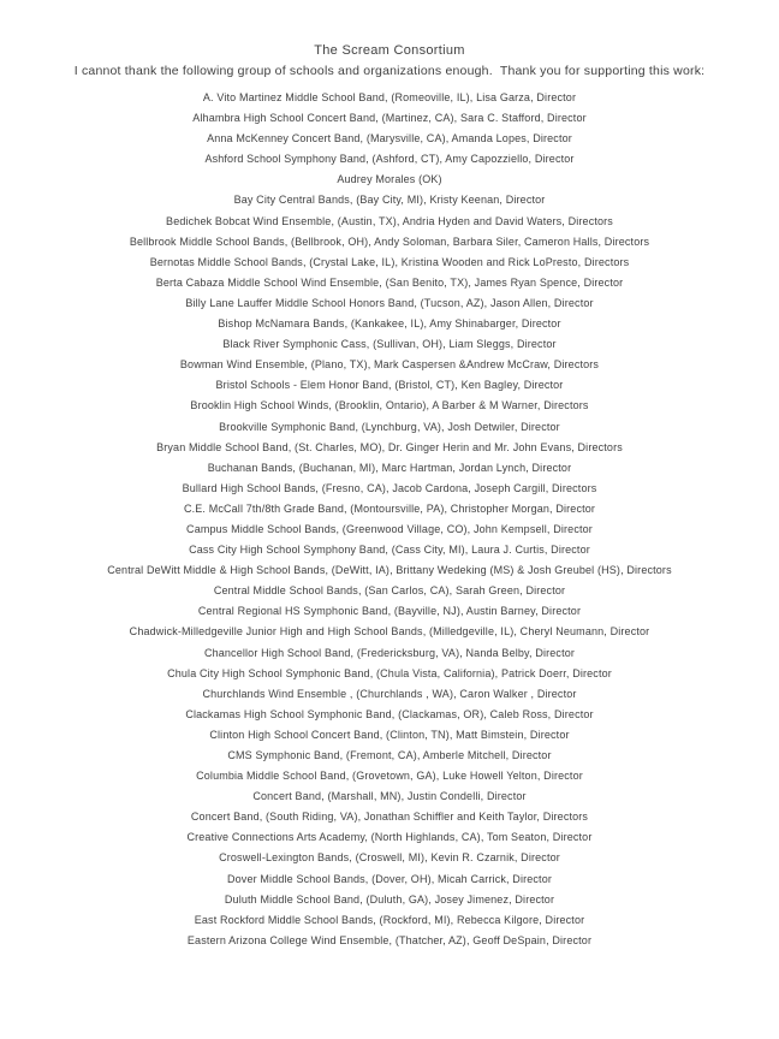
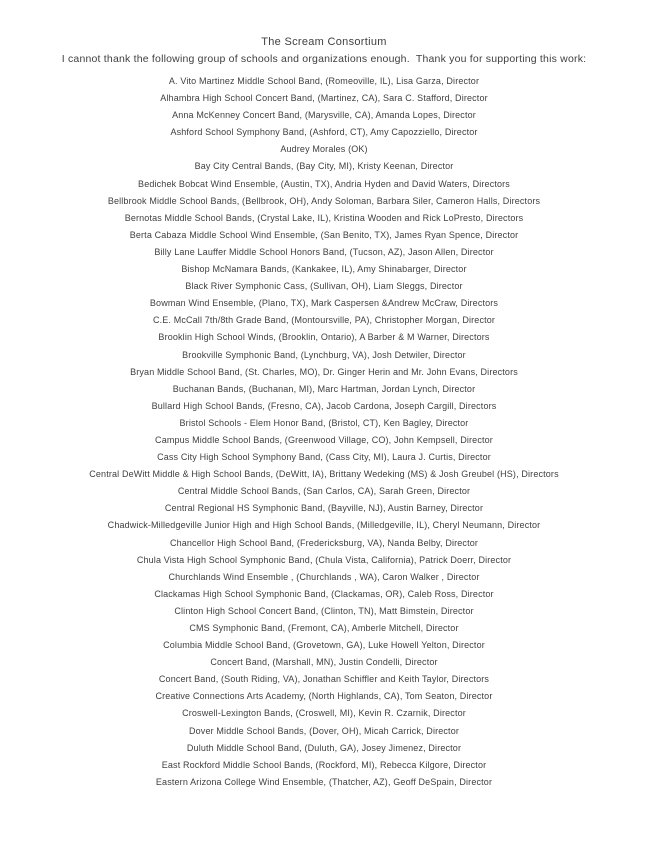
  The Scream Consortium
  I cannot thank the following group of schools and organizations enough. Thank you for supporting this work:
  A. Vito Martinez Middle School Band, (Romeoville, IL), Lisa Garza, Director
  Alhambra High School Concert Band, (Martinez, CA), Sara C. Stafford, Director
  Anna McKenney Concert Band, (Marysville, CA), Amanda Lopes, Director
  Ashford School Symphony Band, (Ashford, CT), Amy Capozziello, Director
  Audrey Morales (OK)
  Bay City Central Bands, (Bay City, MI), Kristy Keenan, Director
  Bedichek Bobcat Wind Ensemble, (Austin, TX), Andria Hyden and David Waters, Directors
  Bellbrook Middle School Bands, (Bellbrook, OH), Andy Soloman, Barbara Siler, Cameron Halls, Directors
  Bernotas Middle School Bands, (Crystal Lake, IL), Kristina Wooden and Rick LoPresto, Directors
  Berta Cabaza Middle School Wind Ensemble, (San Benito, TX), James Ryan Spence, Director
  Billy Lane Lauffer Middle School Honors Band, (Tucson, AZ), Jason Allen, Director
  Bishop McNamara Bands, (Kankakee, IL), Amy Shinabarger, Director
  Black River Symphonic Cass, (Sullivan, OH), Liam Sleggs, Director
  Bowman Wind Ensemble, (Plano, TX), Mark Caspersen &Andrew McCraw, Directors
- Bristol Schools - Elem Honor Band, (Bristol, CT), Ken Bagley, Director
+ C.E. McCall 7th/8th Grade Band, (Montoursville, PA), Christopher Morgan, Director
  Brooklin High School Winds, (Brooklin, Ontario), A Barber & M Warner, Directors
  Brookville Symphonic Band, (Lynchburg, VA), Josh Detwiler, Director
  Bryan Middle School Band, (St. Charles, MO), Dr. Ginger Herin and Mr. John Evans, Directors
  Buchanan Bands, (Buchanan, MI), Marc Hartman, Jordan Lynch, Director
  Bullard High School Bands, (Fresno, CA), Jacob Cardona, Joseph Cargill, Directors
- C.E. McCall 7th/8th Grade Band, (Montoursville, PA), Christopher Morgan, Director
+ Bristol Schools - Elem Honor Band, (Bristol, CT), Ken Bagley, Director
  Campus Middle School Bands, (Greenwood Village, CO), John Kempsell, Director
  Cass City High School Symphony Band, (Cass City, MI), Laura J. Curtis, Director
  Central DeWitt Middle & High School Bands, (DeWitt, IA), Brittany Wedeking (MS) & Josh Greubel (HS), Directors
  Central Middle School Bands, (San Carlos, CA), Sarah Green, Director
  Central Regional HS Symphonic Band, (Bayville, NJ), Austin Barney, Director
  Chadwick-Milledgeville Junior High and High School Bands, (Milledgeville, IL), Cheryl Neumann, Director
  Chancellor High School Band, (Fredericksburg, VA), Nanda Belby, Director
- Chula City High School Symphonic Band, (Chula Vista, California), Patrick Doerr, Director
+ Chula Vista High School Symphonic Band, (Chula Vista, California), Patrick Doerr, Director
  Churchlands Wind Ensemble , (Churchlands , WA), Caron Walker , Director
  Clackamas High School Symphonic Band, (Clackamas, OR), Caleb Ross, Director
  Clinton High School Concert Band, (Clinton, TN), Matt Bimstein, Director
  CMS Symphonic Band, (Fremont, CA), Amberle Mitchell, Director
  Columbia Middle School Band, (Grovetown, GA), Luke Howell Yelton, Director
  Concert Band, (Marshall, MN), Justin Condelli, Director
  Concert Band, (South Riding, VA), Jonathan Schiffler and Keith Taylor, Directors
  Creative Connections Arts Academy, (North Highlands, CA), Tom Seaton, Director
  Croswell-Lexington Bands, (Croswell, MI), Kevin R. Czarnik, Director
  Dover Middle School Bands, (Dover, OH), Micah Carrick, Director
  Duluth Middle School Band, (Duluth, GA), Josey Jimenez, Director
  East Rockford Middle School Bands, (Rockford, MI), Rebecca Kilgore, Director
  Eastern Arizona College Wind Ensemble, (Thatcher, AZ), Geoff DeSpain, Director
